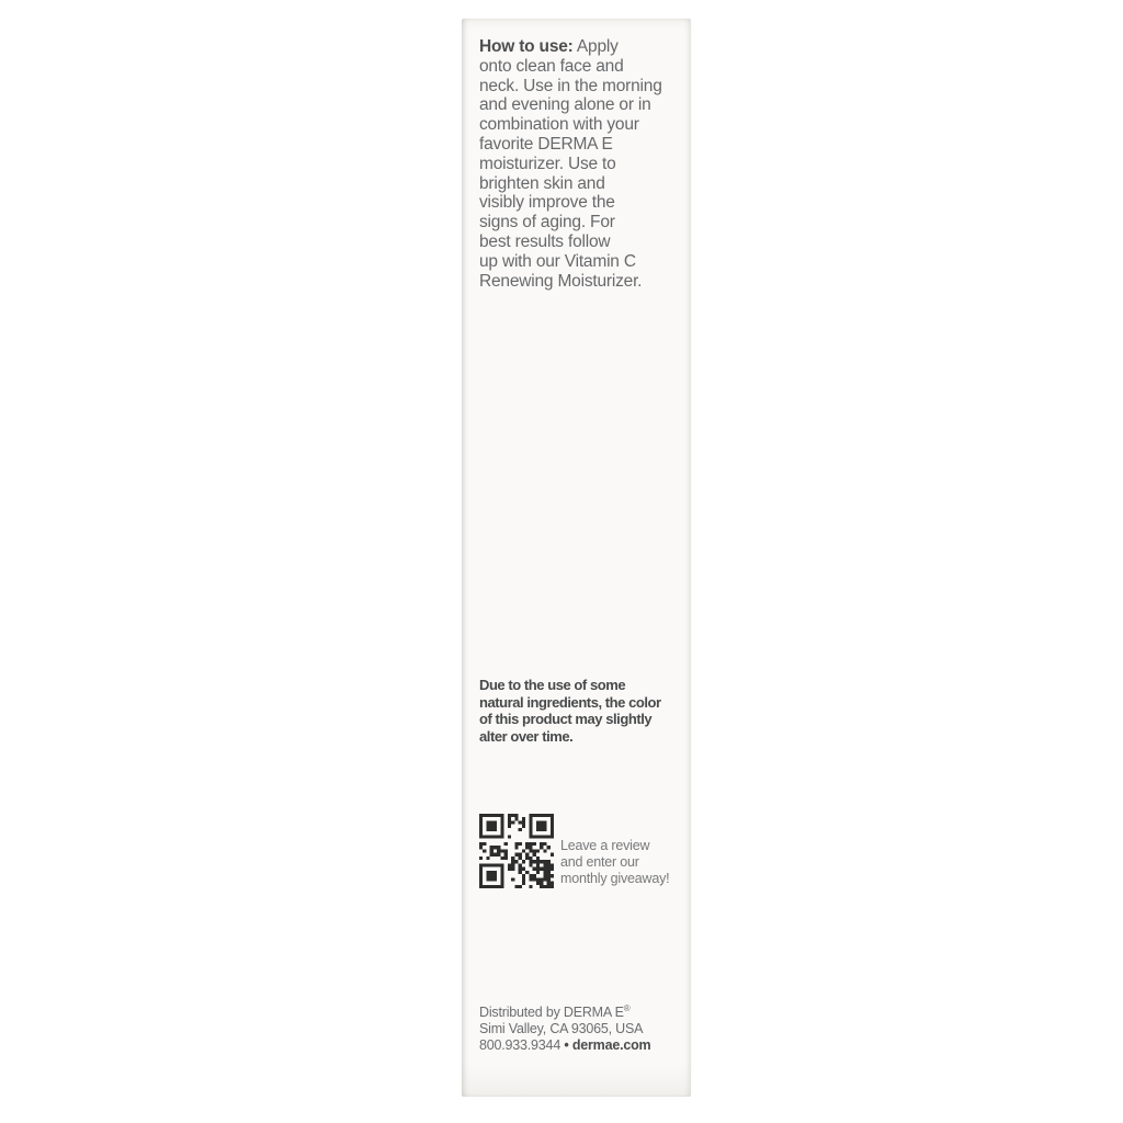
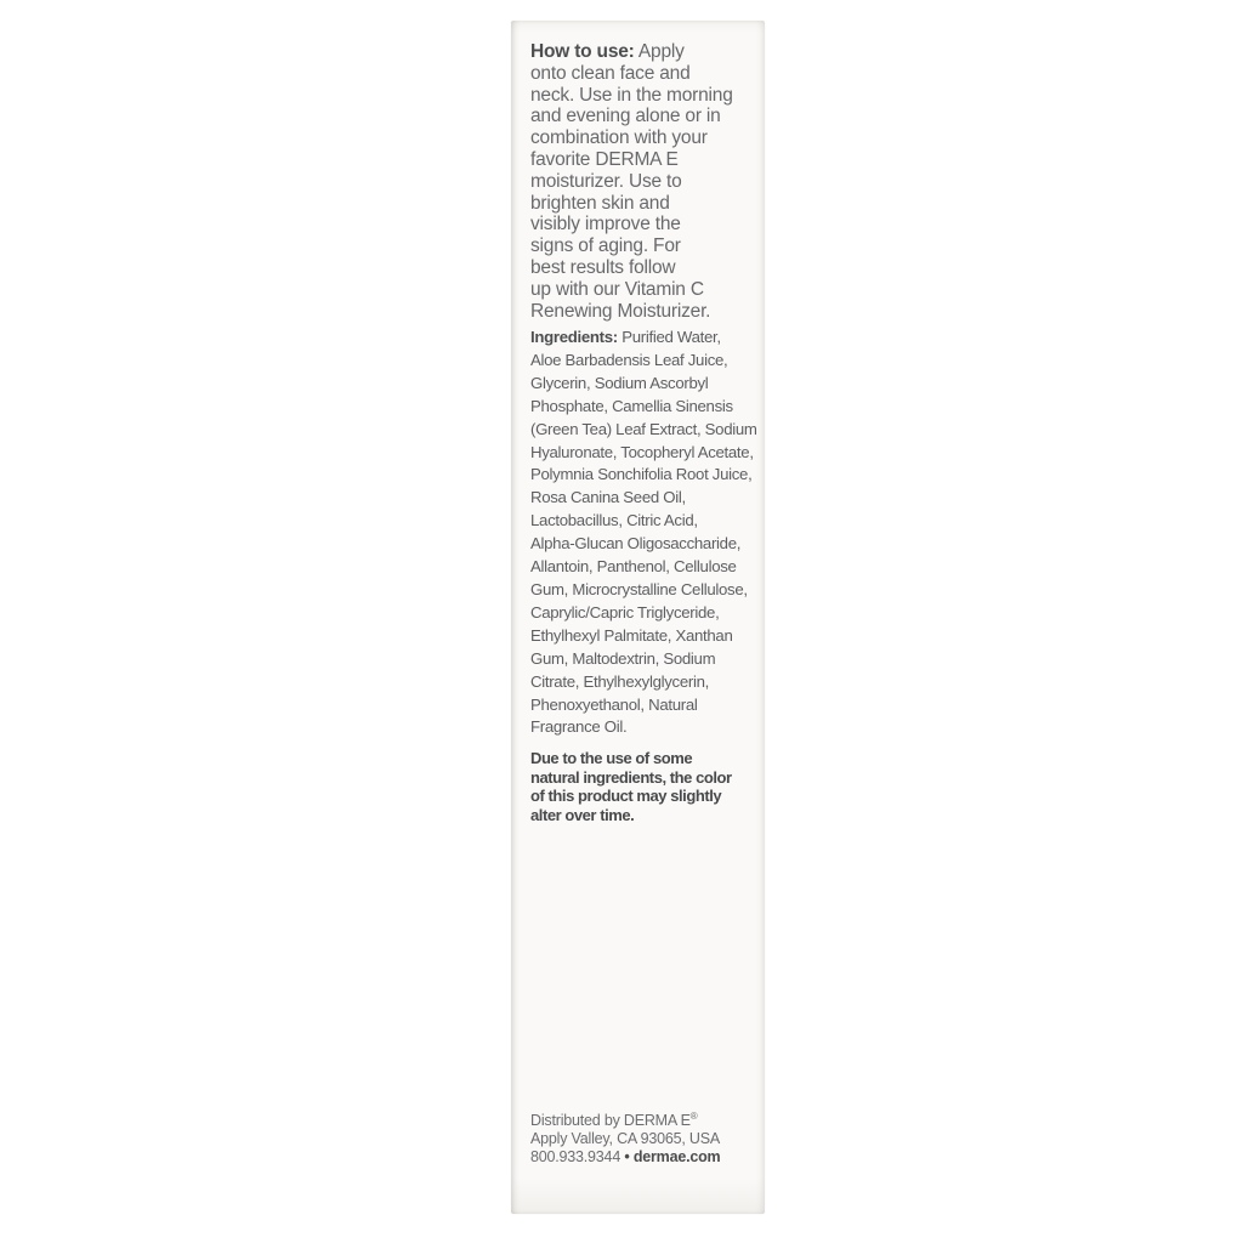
  How to use: Apply
  onto clean face and
  neck. Use in the morning
  and evening alone or in
  combination with your
  favorite DERMA E
  moisturizer. Use to
  brighten skin and
  visibly improve the
  signs of aging. For
  best results follow
  up with our Vitamin C
  Renewing Moisturizer.
+ Ingredients: Purified Water,
+ Aloe Barbadensis Leaf Juice,
+ Glycerin, Sodium Ascorbyl
+ Phosphate, Camellia Sinensis
+ (Green Tea) Leaf Extract, Sodium
+ Hyaluronate, Tocopheryl Acetate,
+ Polymnia Sonchifolia Root Juice,
+ Rosa Canina Seed Oil,
+ Lactobacillus, Citric Acid,
+ Alpha-Glucan Oligosaccharide,
+ Allantoin, Panthenol, Cellulose
+ Gum, Microcrystalline Cellulose,
+ Caprylic/Capric Triglyceride,
+ Ethylhexyl Palmitate, Xanthan
+ Gum, Maltodextrin, Sodium
+ Citrate, Ethylhexylglycerin,
+ Phenoxyethanol, Natural
+ Fragrance Oil.
  Due to the use of some
  natural ingredients, the color
  of this product may slightly
  alter over time.
- Leave a review
- and enter our
- monthly giveaway!
  Distributed by DERMA E®
- Simi Valley, CA 93065, USA
+ Apply Valley, CA 93065, USA
  800.933.9344 • dermae.com
